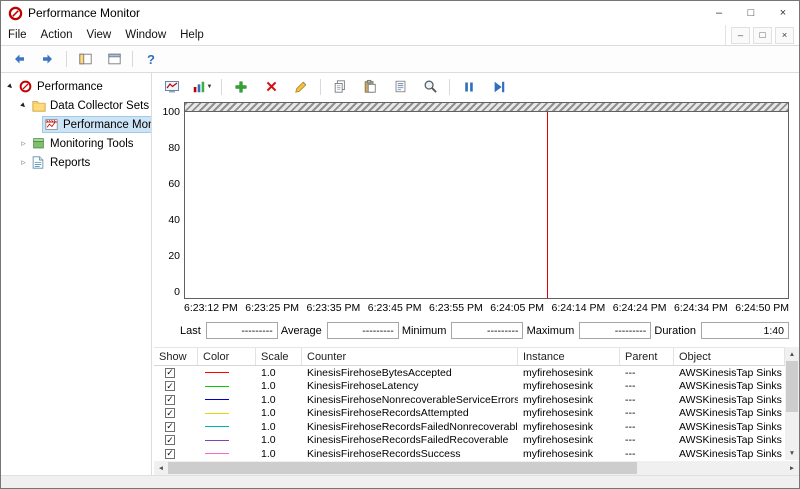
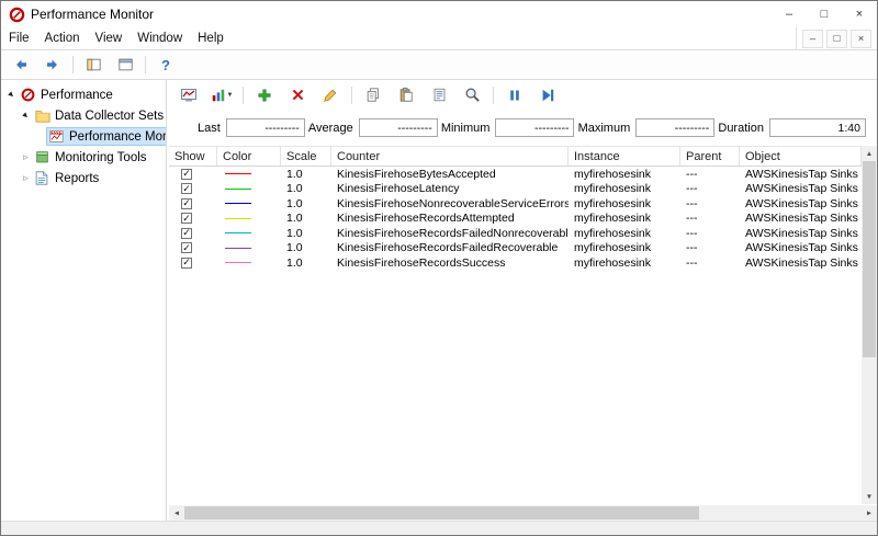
  Performance Monitor
  –
  □
  ×
  File
  Action
  View
  Window
  Help
  –
  □
  ×
  ?
  Performance
  Data Collector Sets
  Performance Mo
  ▹
  Monitoring Tools
  ▹
  Reports
- 100
- 80
- 60
- 40
- 20
- 0
- 6:23:12 PM
- 6:23:25 PM
- 6:23:35 PM
- 6:23:45 PM
- 6:23:55 PM
- 6:24:05 PM
- 6:24:14 PM
- 6:24:24 PM
- 6:24:34 PM
- 6:24:50 PM
  Last
  ---------
  Average
  ---------
  Minimum
  ---------
  Maximum
  ---------
  Duration
  1:40
  Show
  Color
  Scale
  Counter
  Instance
  Parent
  Object
  ✓
  1.0
  KinesisFirehoseBytesAccepted
  myfirehosesink
  ---
  AWSKinesisTap Sinks
  ✓
  1.0
  KinesisFirehoseLatency
  myfirehosesink
  ---
  AWSKinesisTap Sinks
  ✓
  1.0
  KinesisFirehoseNonrecoverableServiceErrors
  myfirehosesink
  ---
  AWSKinesisTap Sinks
  ✓
  1.0
  KinesisFirehoseRecordsAttempted
  myfirehosesink
  ---
  AWSKinesisTap Sinks
  ✓
  1.0
  KinesisFirehoseRecordsFailedNonrecoverabl
  myfirehosesink
  ---
  AWSKinesisTap Sinks
  ✓
  1.0
  KinesisFirehoseRecordsFailedRecoverable
  myfirehosesink
  ---
  AWSKinesisTap Sinks
  ✓
  1.0
  KinesisFirehoseRecordsSuccess
  myfirehosesink
  ---
  AWSKinesisTap Sinks
